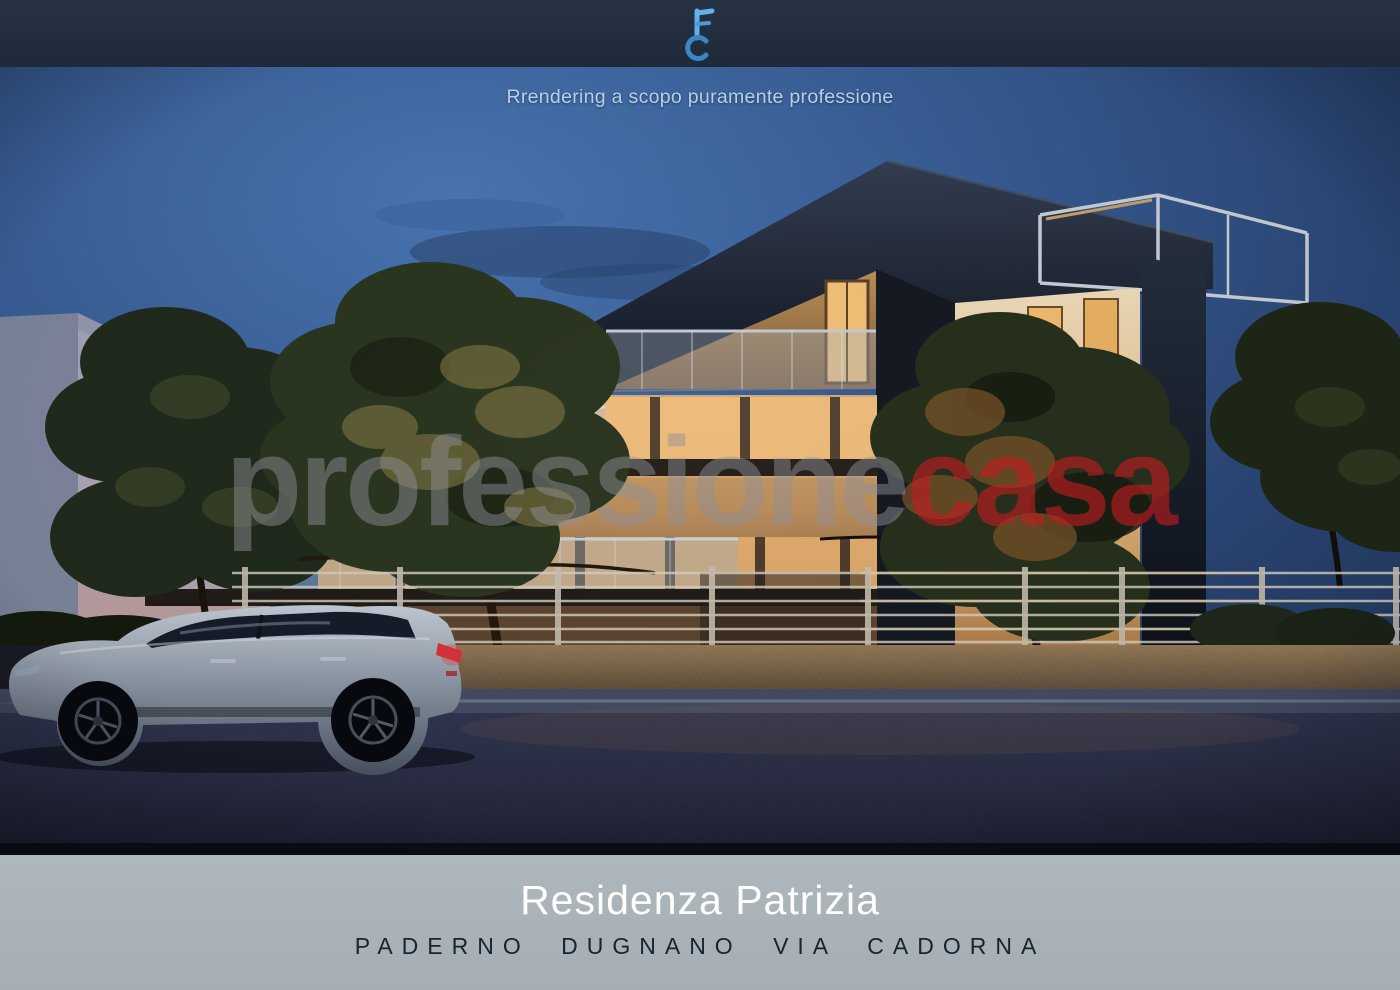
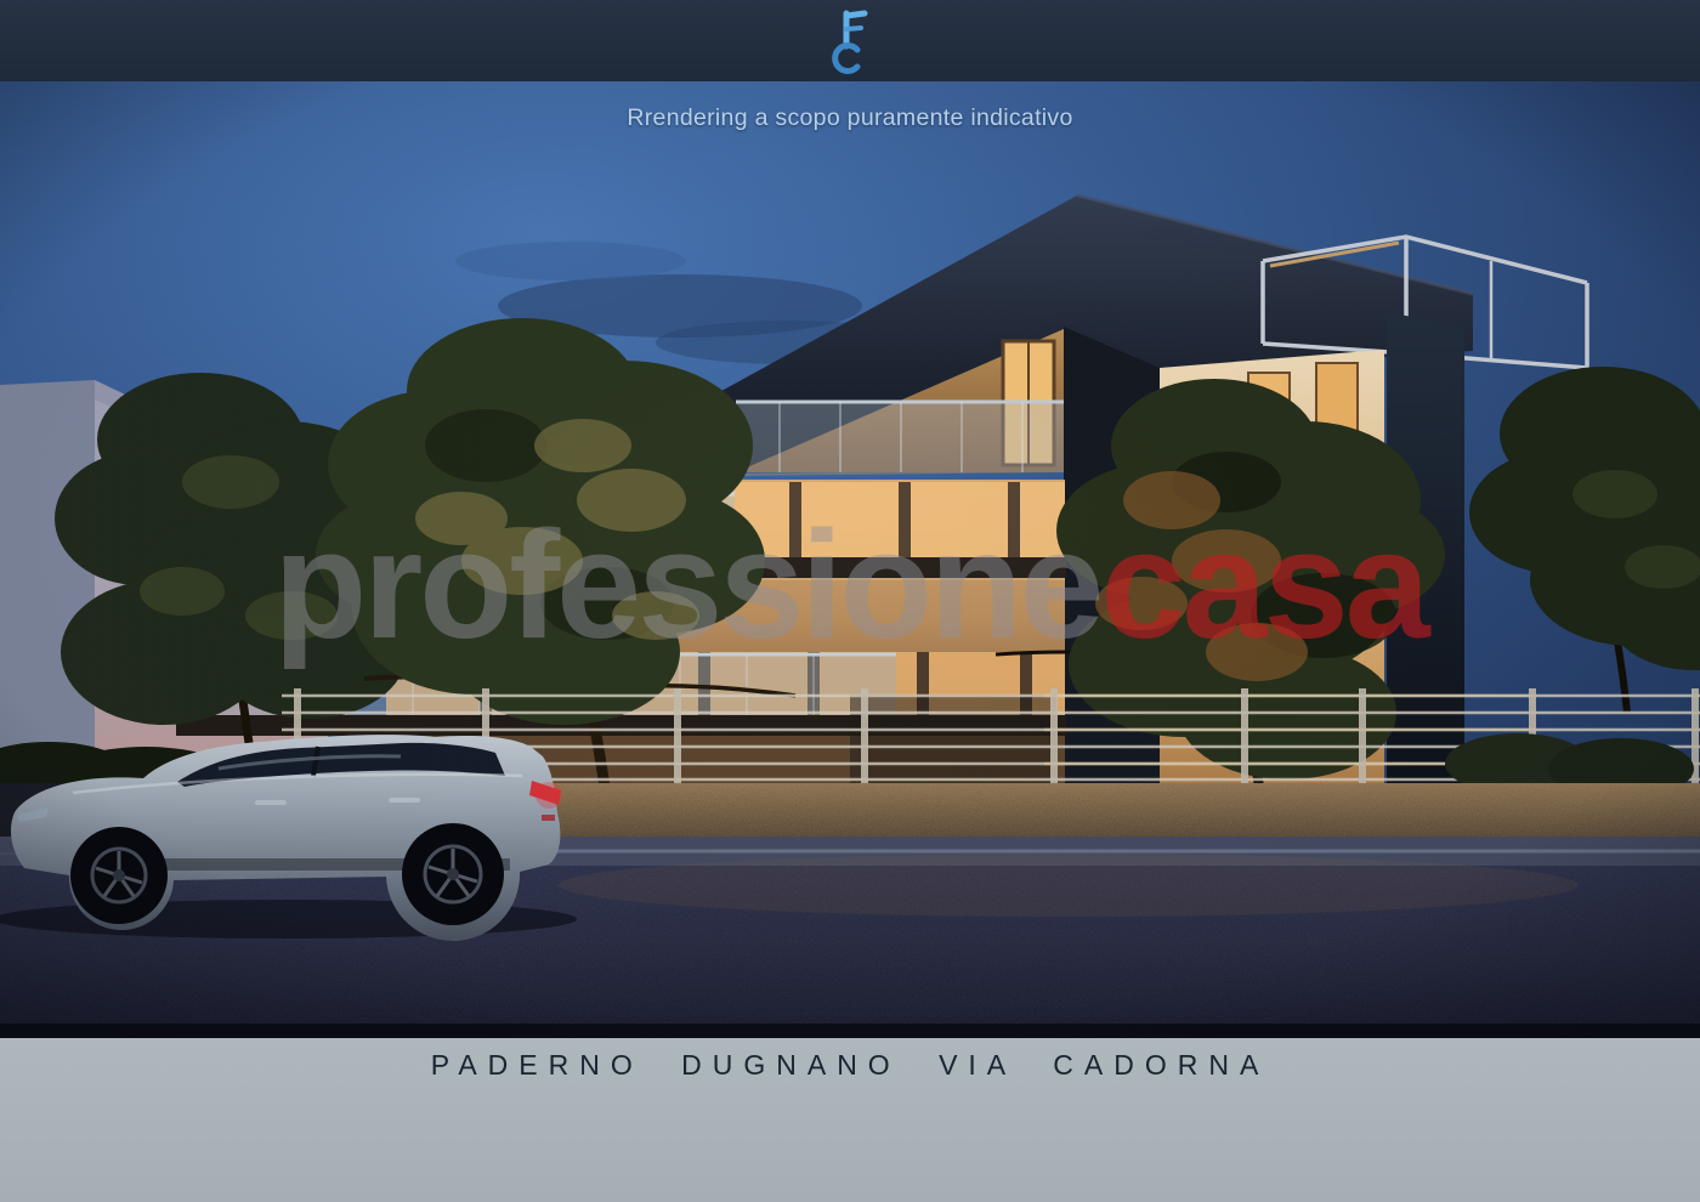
- Rrendering a scopo puramente professione
+ Rrendering a scopo puramente indicativo
  professionecasa
- Residenza Patrizia
  PADERNO DUGNANO VIA CADORNA
